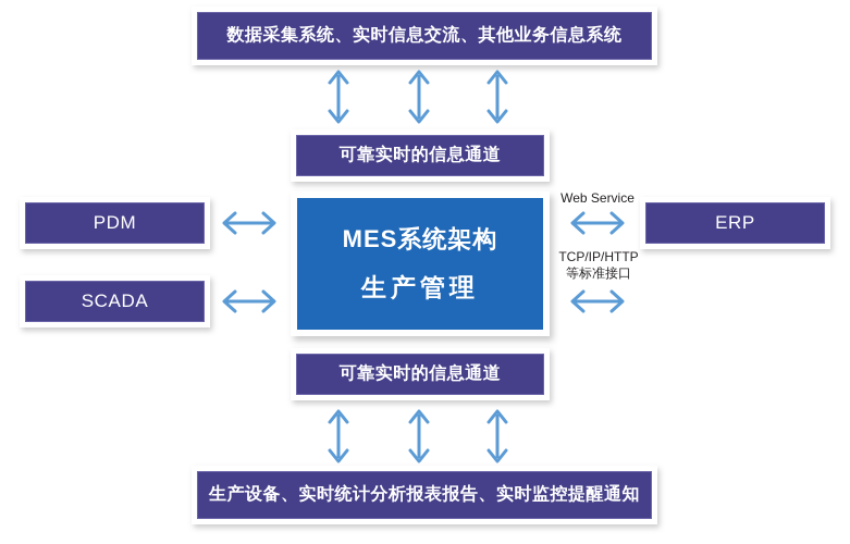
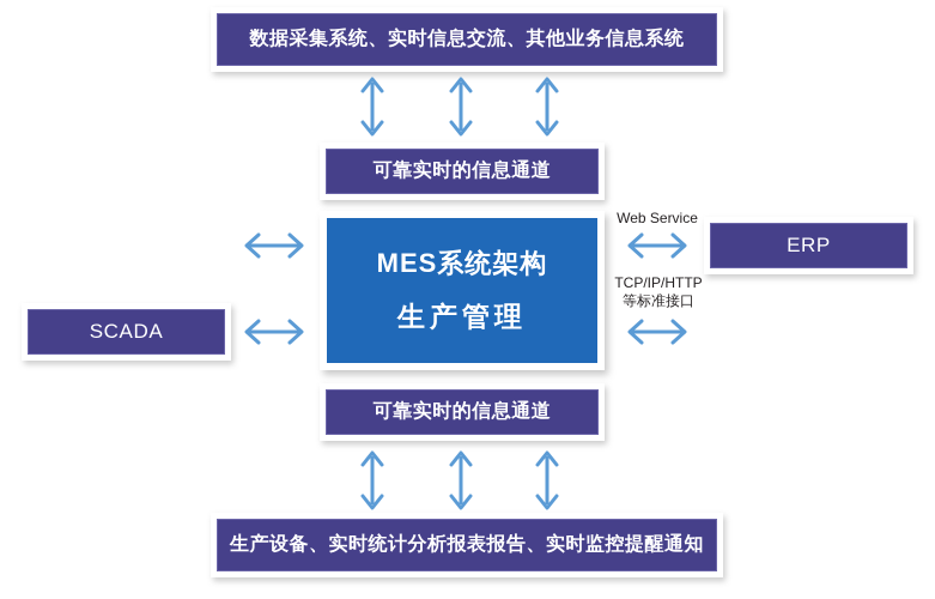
  数据采集系统、实时信息交流、其他业务信息系统
  可靠实时的信息通道
- PDM
  SCADA
  MES系统架构
  生产管理
  Web Service
  TCP/IP/HTTP
  等标准接口
  ERP
  可靠实时的信息通道
  生产设备、实时统计分析报表报告、实时监控提醒通知
